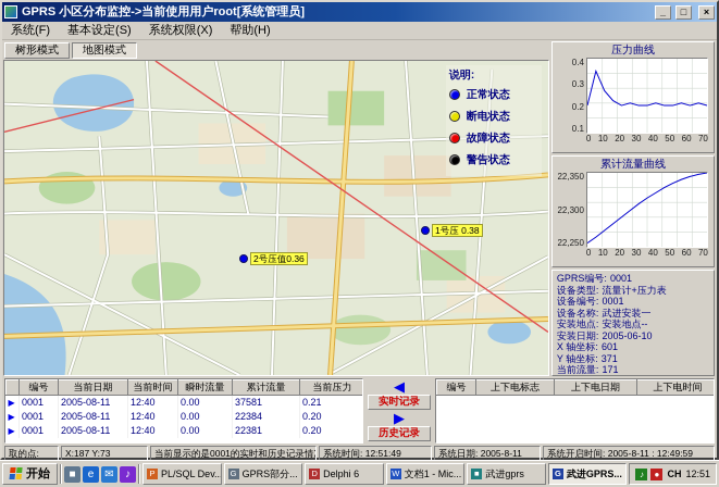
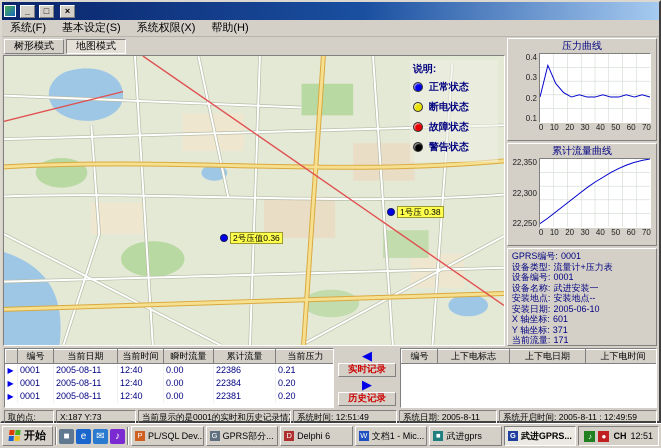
- GPRS 小区分布监控->当前使用用户root[系统管理员]
  _
  □
  ×
  系统(F)
  基本设定(S)
  系统权限(X)
  帮助(H)
  树形模式
  地图模式
  说明:
  正常状态
  断电状态
  故障状态
  警告状态
  1号压 0.38
  2号压值0.36
  压力曲线
  0.4
  0.3
  0.2
  0.1
  0
  10
  20
  30
  40
  50
  60
  70
  累计流量曲线
  22,350
  22,300
  22,250
  0
  10
  20
  30
  40
  50
  60
  70
  GPRS编号: 0001
  设备类型: 流量计+压力表
  设备编号: 0001
  设备名称: 武进安装一
  安装地点: 安装地点--
  安装日期: 2005-06-10
  X 轴坐标: 601
  Y 轴坐标: 371
  当前流量: 171
  	编号	当前日期	当前时间	瞬时流量	累计流量	当前压力
- ▶	0001	2005-08-11	12:40	0.00	37581	0.21
+ ▶	0001	2005-08-11	12:40	0.00	22386	0.21
  ▶	0001	2005-08-11	12:40	0.00	22384	0.20
  ▶	0001	2005-08-11	12:40	0.00	22381	0.20
  ◀
  实时记录
  ▶
  历史记录
  编号	上下电标志	上下电日期	上下电时间
  取的点:
  X:187 Y:73
  当前显示的是0001的实时和历史记录情
  系统时间: 12:51:49
  系统日期: 2005-8-11
  系统开启时间: 2005-8-11 : 12:49:59
  开始
  ■
  e
  ✉
  ♪
  P
  PL/SQL Dev..
  G
  GPRS部分...
  D
  Delphi 6
  W
  文档1 - Mic...
  ■
  武进gprs
  G
  武进GPRS...
  ♪
  ●
  CH
  12:51
